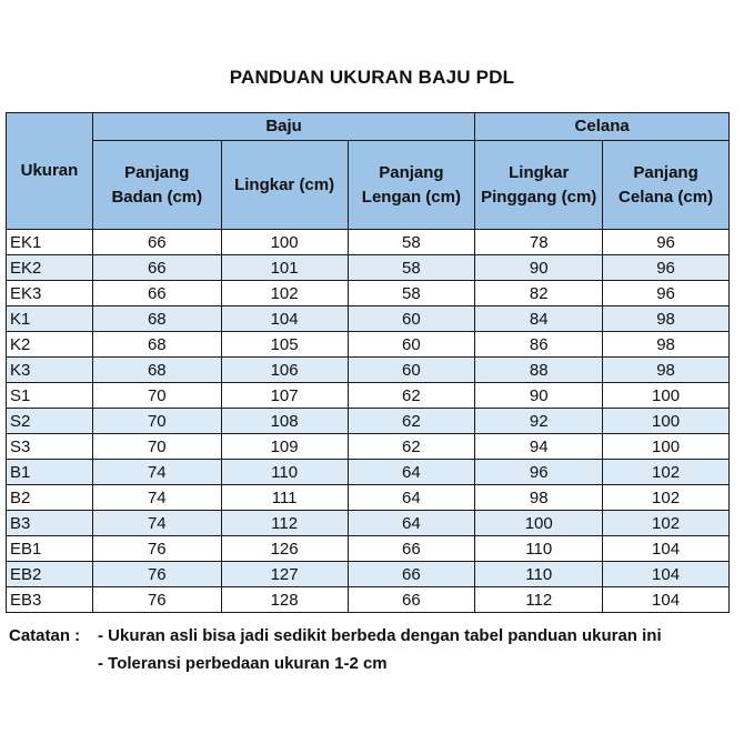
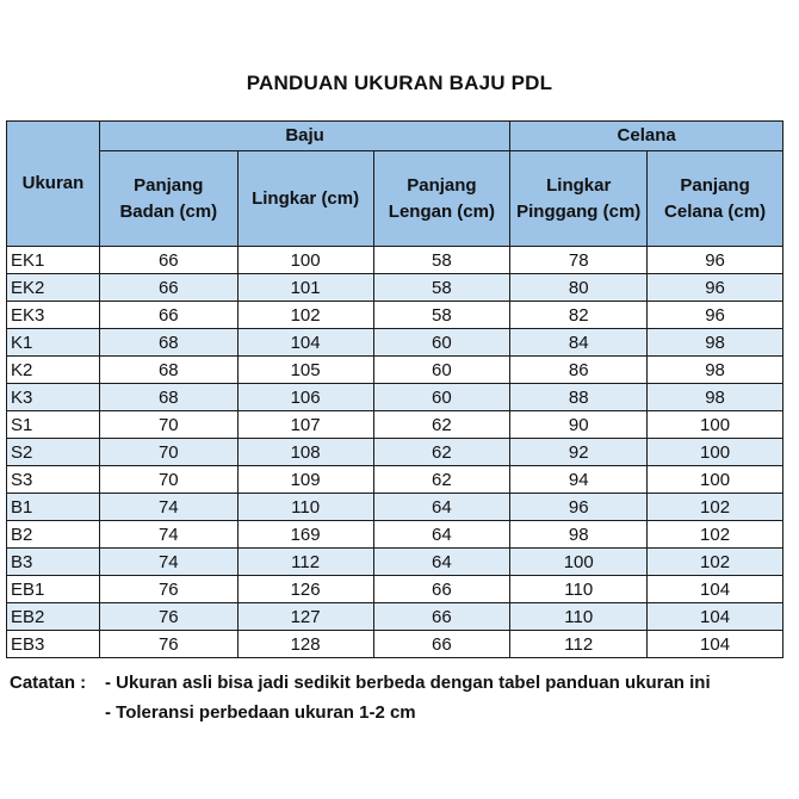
  PANDUAN UKURAN BAJU PDL
  Ukuran	Baju	Celana
  PanjangBadan (cm)	Lingkar (cm)	PanjangLengan (cm)	LingkarPinggang (cm)	PanjangCelana (cm)
  EK1	66	100	58	78	96
- EK2	66	101	58	90	96
+ EK2	66	101	58	80	96
  EK3	66	102	58	82	96
  K1	68	104	60	84	98
  K2	68	105	60	86	98
  K3	68	106	60	88	98
  S1	70	107	62	90	100
  S2	70	108	62	92	100
  S3	70	109	62	94	100
  B1	74	110	64	96	102
- B2	74	111	64	98	102
+ B2	74	169	64	98	102
  B3	74	112	64	100	102
  EB1	76	126	66	110	104
  EB2	76	127	66	110	104
  EB3	76	128	66	112	104
  Catatan :
  - Ukuran asli bisa jadi sedikit berbeda dengan tabel panduan ukuran ini
  - Toleransi perbedaan ukuran 1-2 cm
